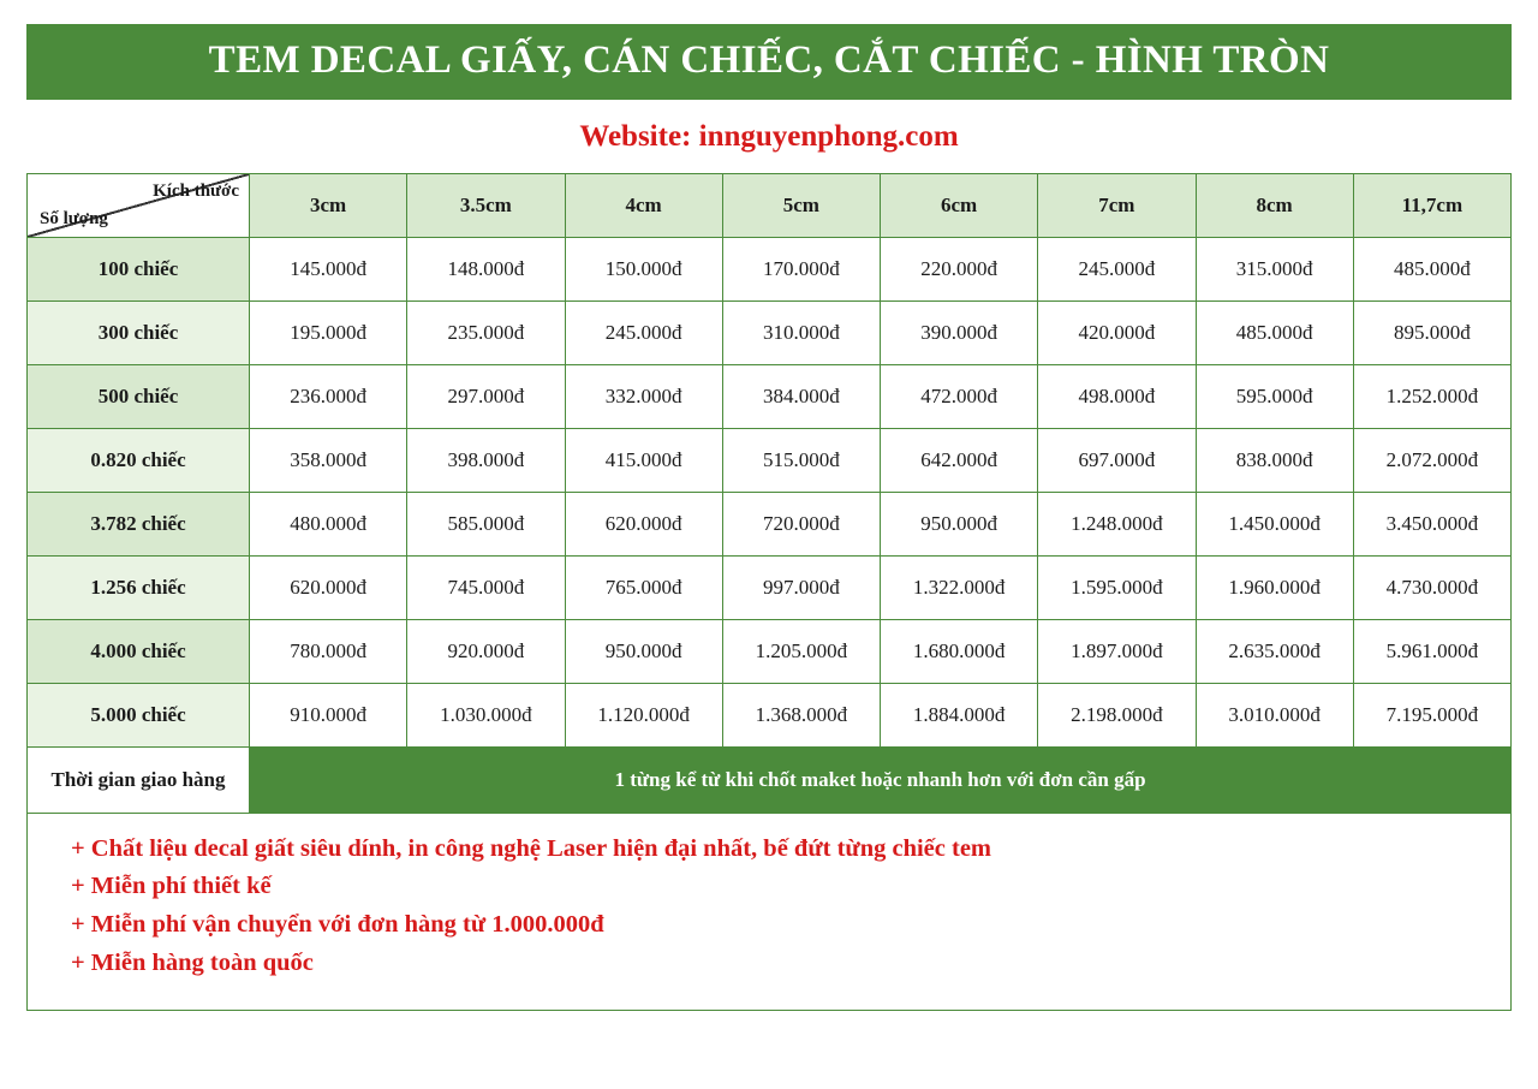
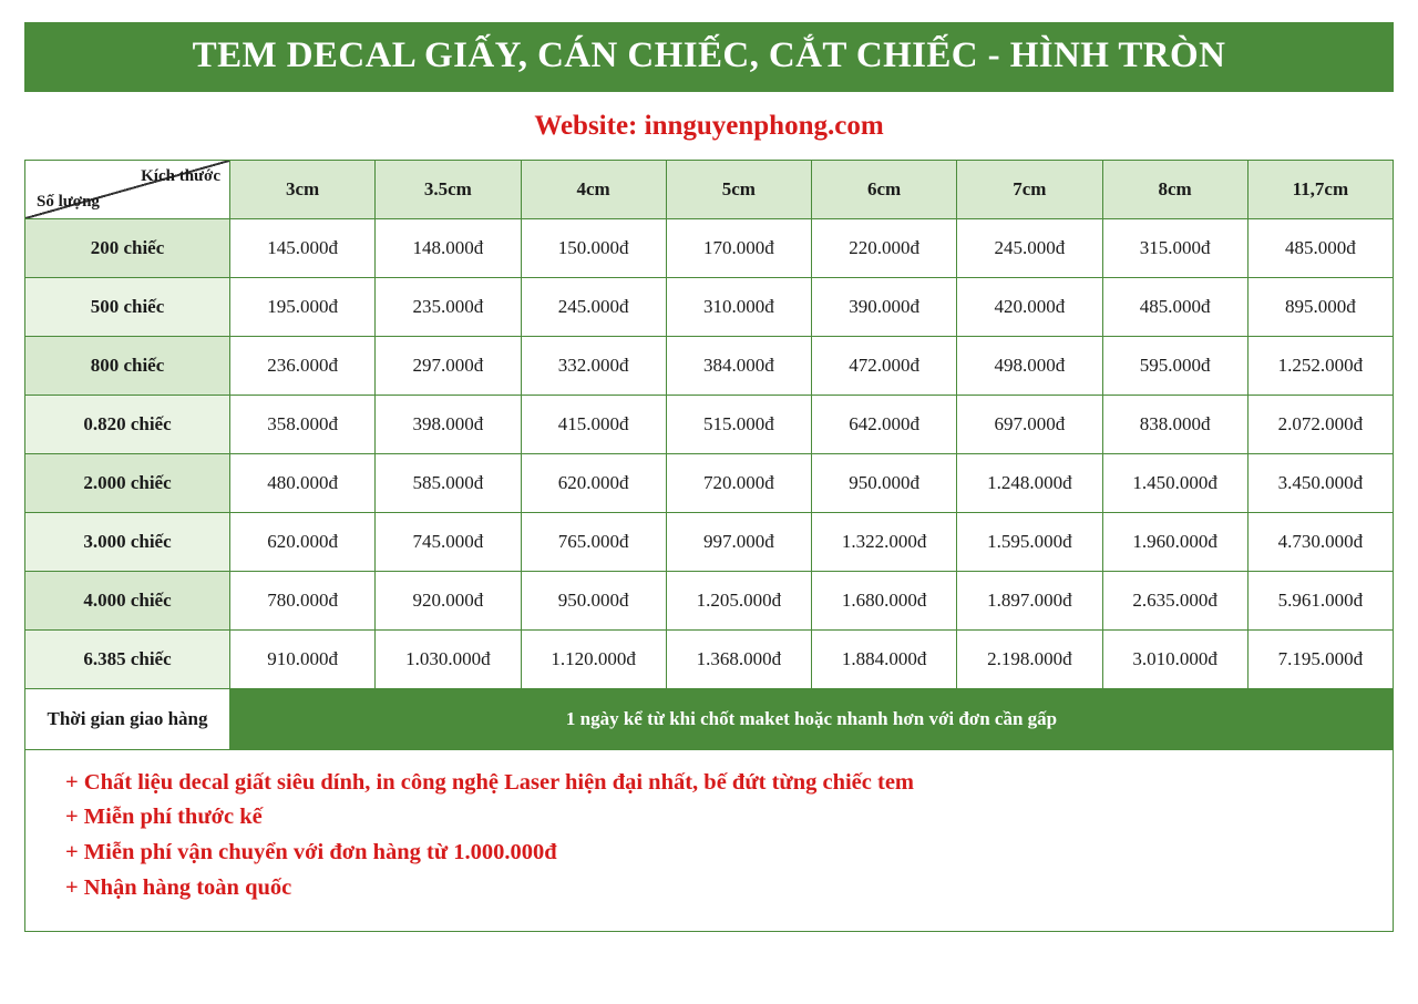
  TEM DECAL GIẤY, CÁN CHIẾC, CẮT CHIẾC - HÌNH TRÒN
  Website: innguyenphong.com
  Kích thước Số lượng	3cm	3.5cm	4cm	5cm	6cm	7cm	8cm	11,7cm
- 100 chiếc	145.000đ	148.000đ	150.000đ	170.000đ	220.000đ	245.000đ	315.000đ	485.000đ
+ 200 chiếc	145.000đ	148.000đ	150.000đ	170.000đ	220.000đ	245.000đ	315.000đ	485.000đ
- 300 chiếc	195.000đ	235.000đ	245.000đ	310.000đ	390.000đ	420.000đ	485.000đ	895.000đ
+ 500 chiếc	195.000đ	235.000đ	245.000đ	310.000đ	390.000đ	420.000đ	485.000đ	895.000đ
- 500 chiếc	236.000đ	297.000đ	332.000đ	384.000đ	472.000đ	498.000đ	595.000đ	1.252.000đ
+ 800 chiếc	236.000đ	297.000đ	332.000đ	384.000đ	472.000đ	498.000đ	595.000đ	1.252.000đ
  0.820 chiếc	358.000đ	398.000đ	415.000đ	515.000đ	642.000đ	697.000đ	838.000đ	2.072.000đ
- 3.782 chiếc	480.000đ	585.000đ	620.000đ	720.000đ	950.000đ	1.248.000đ	1.450.000đ	3.450.000đ
+ 2.000 chiếc	480.000đ	585.000đ	620.000đ	720.000đ	950.000đ	1.248.000đ	1.450.000đ	3.450.000đ
- 1.256 chiếc	620.000đ	745.000đ	765.000đ	997.000đ	1.322.000đ	1.595.000đ	1.960.000đ	4.730.000đ
+ 3.000 chiếc	620.000đ	745.000đ	765.000đ	997.000đ	1.322.000đ	1.595.000đ	1.960.000đ	4.730.000đ
  4.000 chiếc	780.000đ	920.000đ	950.000đ	1.205.000đ	1.680.000đ	1.897.000đ	2.635.000đ	5.961.000đ
- 5.000 chiếc	910.000đ	1.030.000đ	1.120.000đ	1.368.000đ	1.884.000đ	2.198.000đ	3.010.000đ	7.195.000đ
+ 6.385 chiếc	910.000đ	1.030.000đ	1.120.000đ	1.368.000đ	1.884.000đ	2.198.000đ	3.010.000đ	7.195.000đ
- Thời gian giao hàng	1 từng kể từ khi chốt maket hoặc nhanh hơn với đơn cần gấp
+ Thời gian giao hàng	1 ngày kể từ khi chốt maket hoặc nhanh hơn với đơn cần gấp
  + Chất liệu decal giất siêu dính, in công nghệ Laser hiện đại nhất, bế đứt từng chiếc tem
- + Miễn phí thiết kế
+ + Miễn phí thước kế
  + Miễn phí vận chuyển với đơn hàng từ 1.000.000đ
- + Miễn hàng toàn quốc
+ + Nhận hàng toàn quốc
